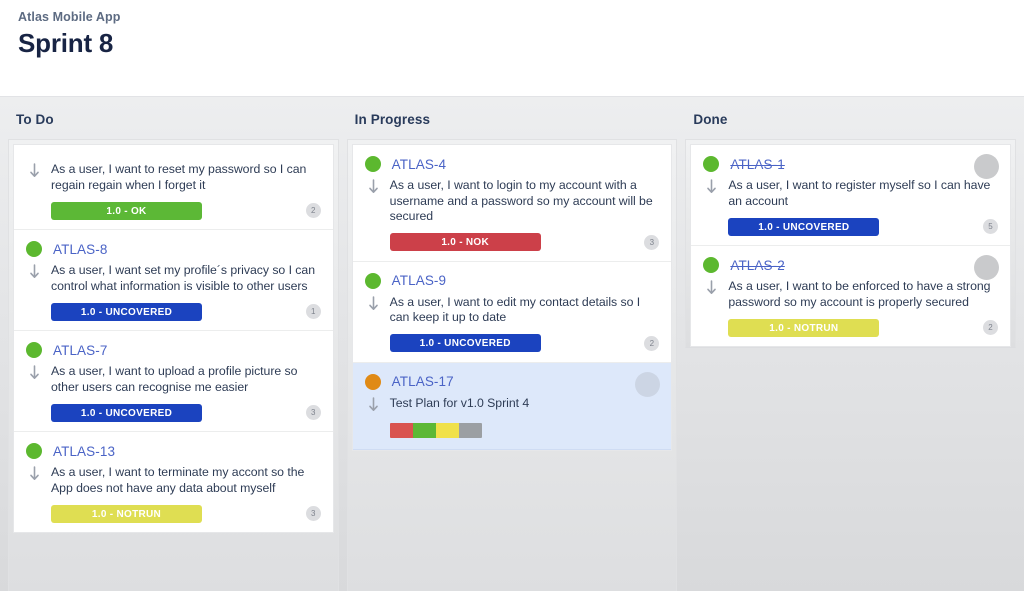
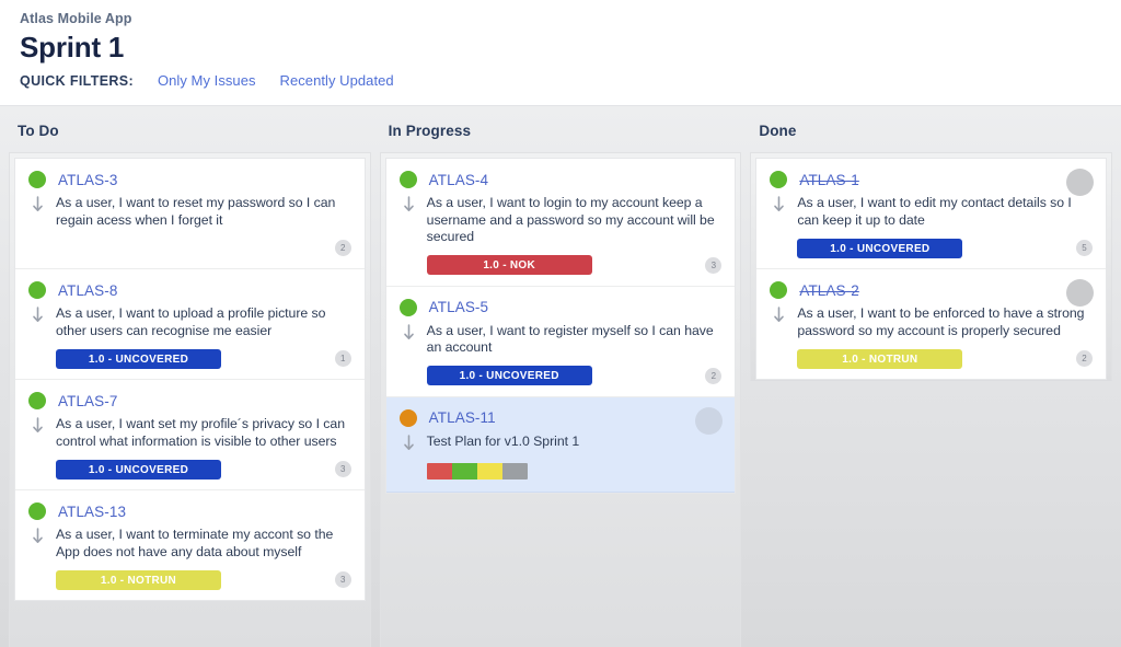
  Atlas Mobile App
- Sprint 8
+ Sprint 1
+ QUICK FILTERS:
+ Only My Issues
+ Recently Updated
  To Do
+ ATLAS-3
- As a user, I want to reset my password so I can regain regain when I forget it
+ As a user, I want to reset my password so I can regain acess when I forget it
- 1.0 - OK
  2
  ATLAS-8
- As a user, I want set my profile´s privacy so I can control what information is visible to other users
+ As a user, I want to upload a profile picture so other users can recognise me easier
  1.0 - UNCOVERED
  1
  ATLAS-7
- As a user, I want to upload a profile picture so other users can recognise me easier
+ As a user, I want set my profile´s privacy so I can control what information is visible to other users
  1.0 - UNCOVERED
  3
  ATLAS-13
  As a user, I want to terminate my accont so the App does not have any data about myself
  1.0 - NOTRUN
  3
  In Progress
  ATLAS-4
- As a user, I want to login to my account with a username and a password so my account will be secured
+ As a user, I want to login to my account keep a username and a password so my account will be secured
  1.0 - NOK
  3
- ATLAS-9
+ ATLAS-5
- As a user, I want to edit my contact details so I can keep it up to date
+ As a user, I want to register myself so I can have an account
  1.0 - UNCOVERED
  2
- ATLAS-17
+ ATLAS-11
- Test Plan for v1.0 Sprint 4
+ Test Plan for v1.0 Sprint 1
  Done
  ATLAS-1
- As a user, I want to register myself so I can have an account
+ As a user, I want to edit my contact details so I can keep it up to date
  1.0 - UNCOVERED
  5
  ATLAS-2
  As a user, I want to be enforced to have a strong password so my account is properly secured
  1.0 - NOTRUN
  2
